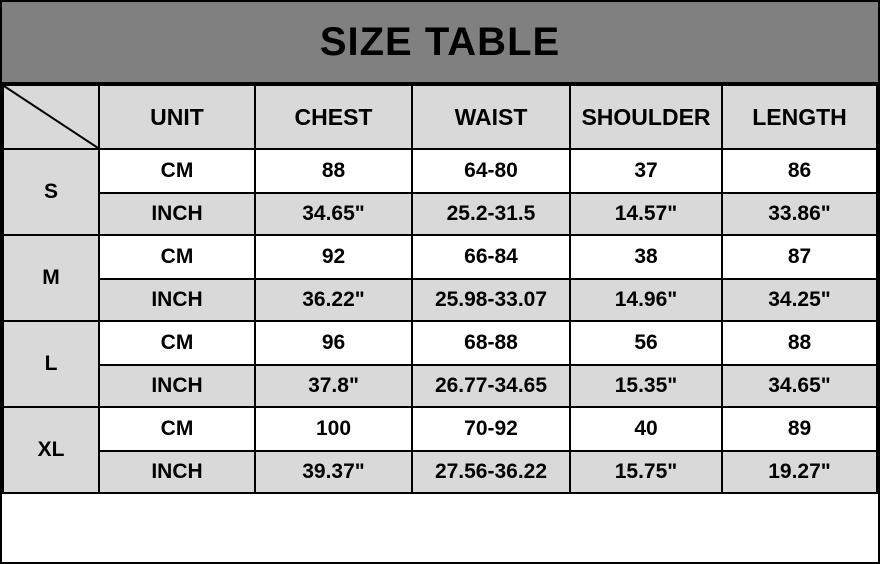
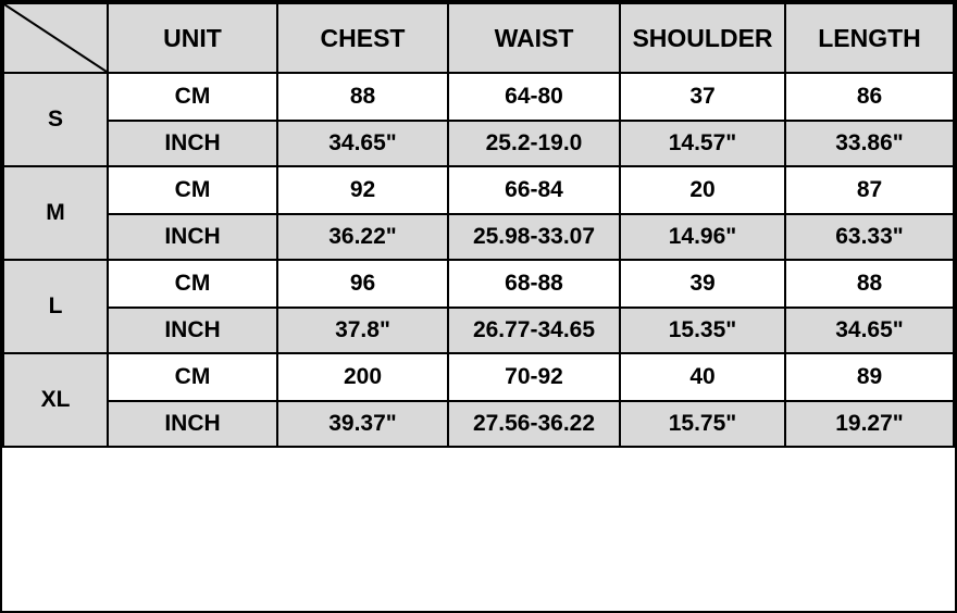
- SIZE TABLE
  	UNIT	CHEST	WAIST	SHOULDER	LENGTH
  S	CM	88	64-80	37	86
- INCH	34.65"	25.2-31.5	14.57"	33.86"
+ INCH	34.65"	25.2-19.0	14.57"	33.86"
- M	CM	92	66-84	38	87
+ M	CM	92	66-84	20	87
- INCH	36.22"	25.98-33.07	14.96"	34.25"
+ INCH	36.22"	25.98-33.07	14.96"	63.33"
- L	CM	96	68-88	56	88
+ L	CM	96	68-88	39	88
  INCH	37.8"	26.77-34.65	15.35"	34.65"
- XL	CM	100	70-92	40	89
+ XL	CM	200	70-92	40	89
  INCH	39.37"	27.56-36.22	15.75"	19.27"
